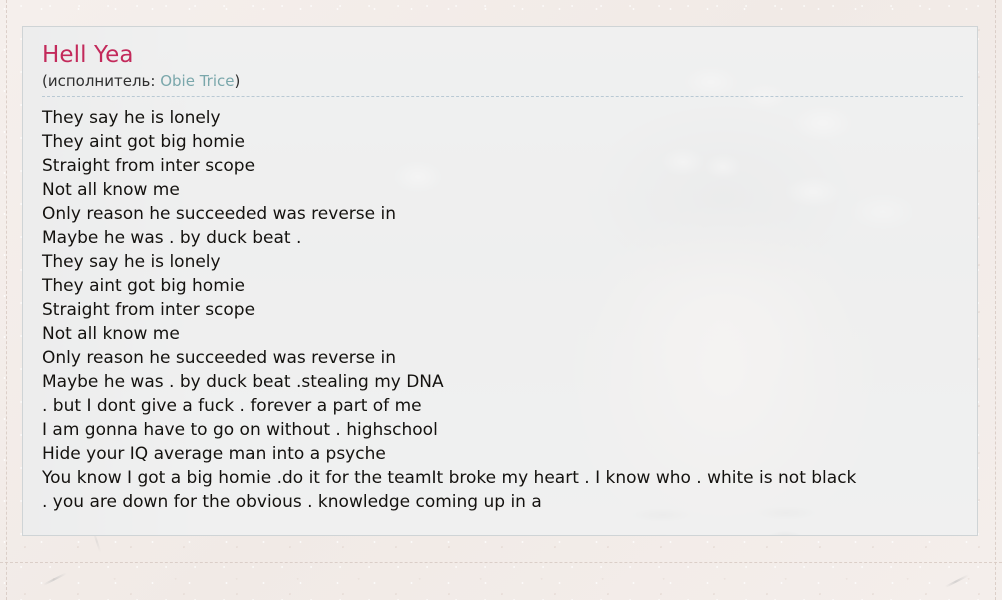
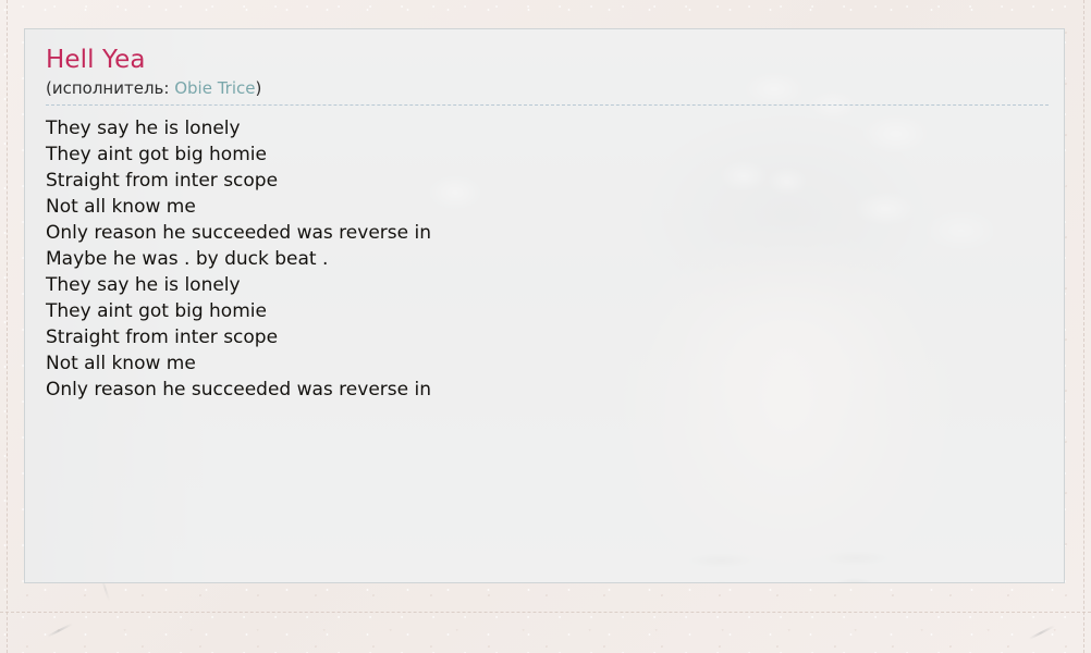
  Hell Yea
  (исполнитель: Obie Trice)
  They say he is lonely
  They aint got big homie
  Straight from inter scope
  Not all know me
  Only reason he succeeded was reverse in
  Maybe he was . by duck beat .
  They say he is lonely
  They aint got big homie
  Straight from inter scope
  Not all know me
  Only reason he succeeded was reverse in
- Maybe he was . by duck beat .stealing my DNA
- . but I dont give a fuck . forever a part of me
- I am gonna have to go on without . highschool
- Hide your IQ average man into a psyche
- You know I got a big homie .do it for the teamIt broke my heart . I know who . white is not black
- . you are down for the obvious . knowledge coming up in a
